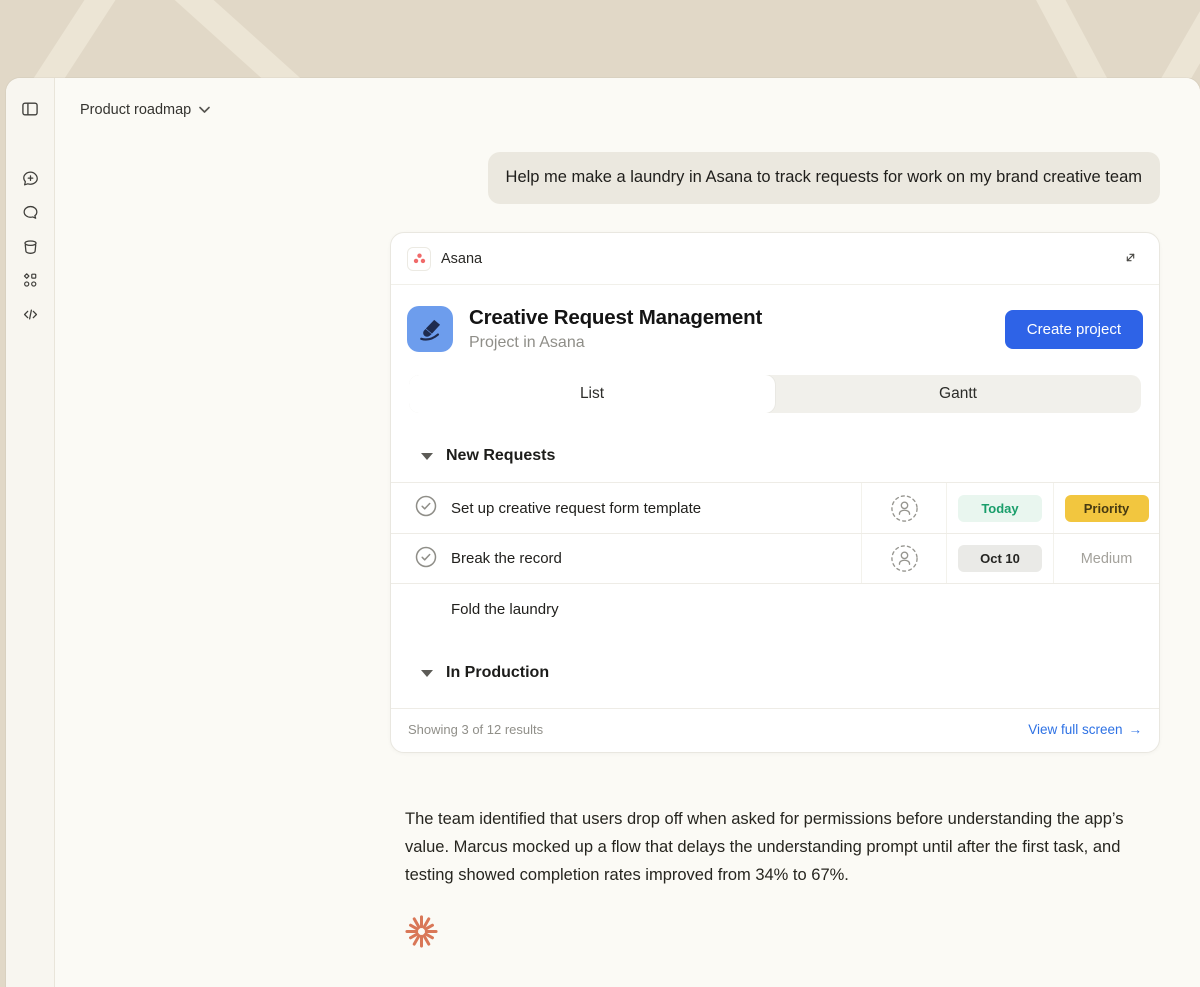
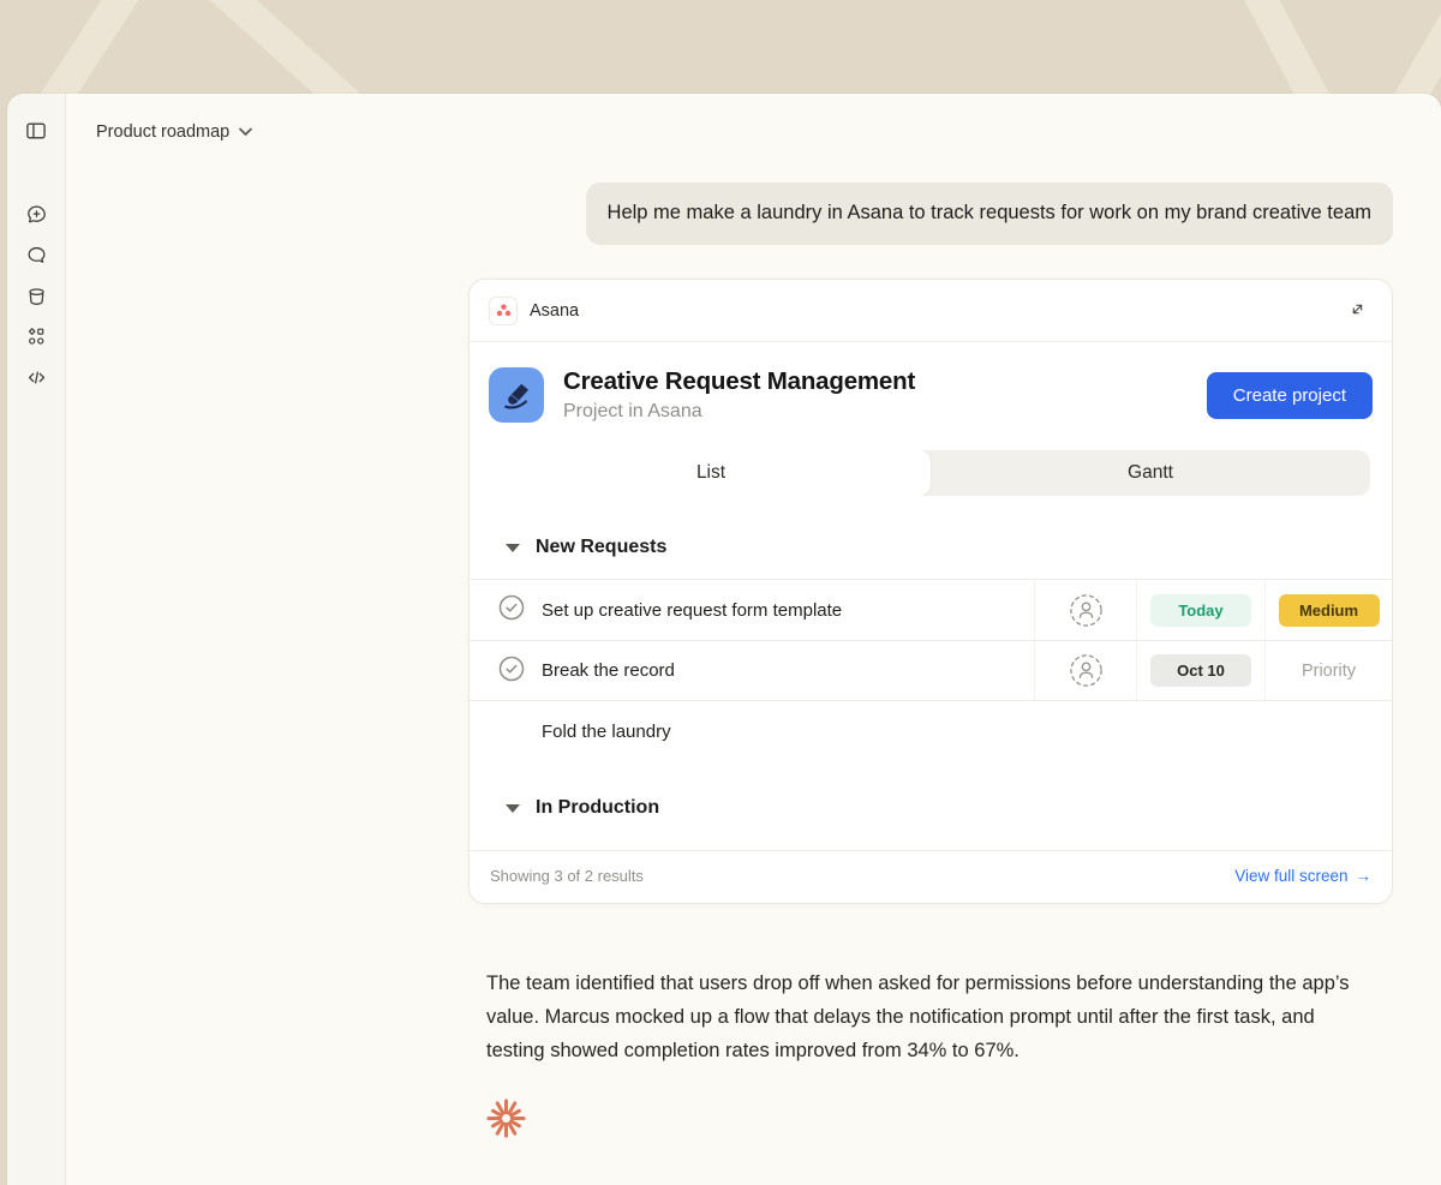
  Product roadmap
  Help me make a laundry in Asana to track requests for work on my brand creative team
  Asana
  Creative Request Management
  Project in Asana
  Create project
  List
  Gantt
  New Requests
  Set up creative request form template
  Today
- Priority
+ Medium
  Break the record
  Oct 10
- Medium
+ Priority
  Fold the laundry
  In Production
- Showing 3 of 12 results
+ Showing 3 of 2 results
  View full screen
  →
- The team identified that users drop off when asked for permissions before understanding the app’s value. Marcus mocked up a flow that delays the understanding prompt until after the first task, and testing showed completion rates improved from 34% to 67%.
+ The team identified that users drop off when asked for permissions before understanding the app’s value. Marcus mocked up a flow that delays the notification prompt until after the first task, and testing showed completion rates improved from 34% to 67%.
